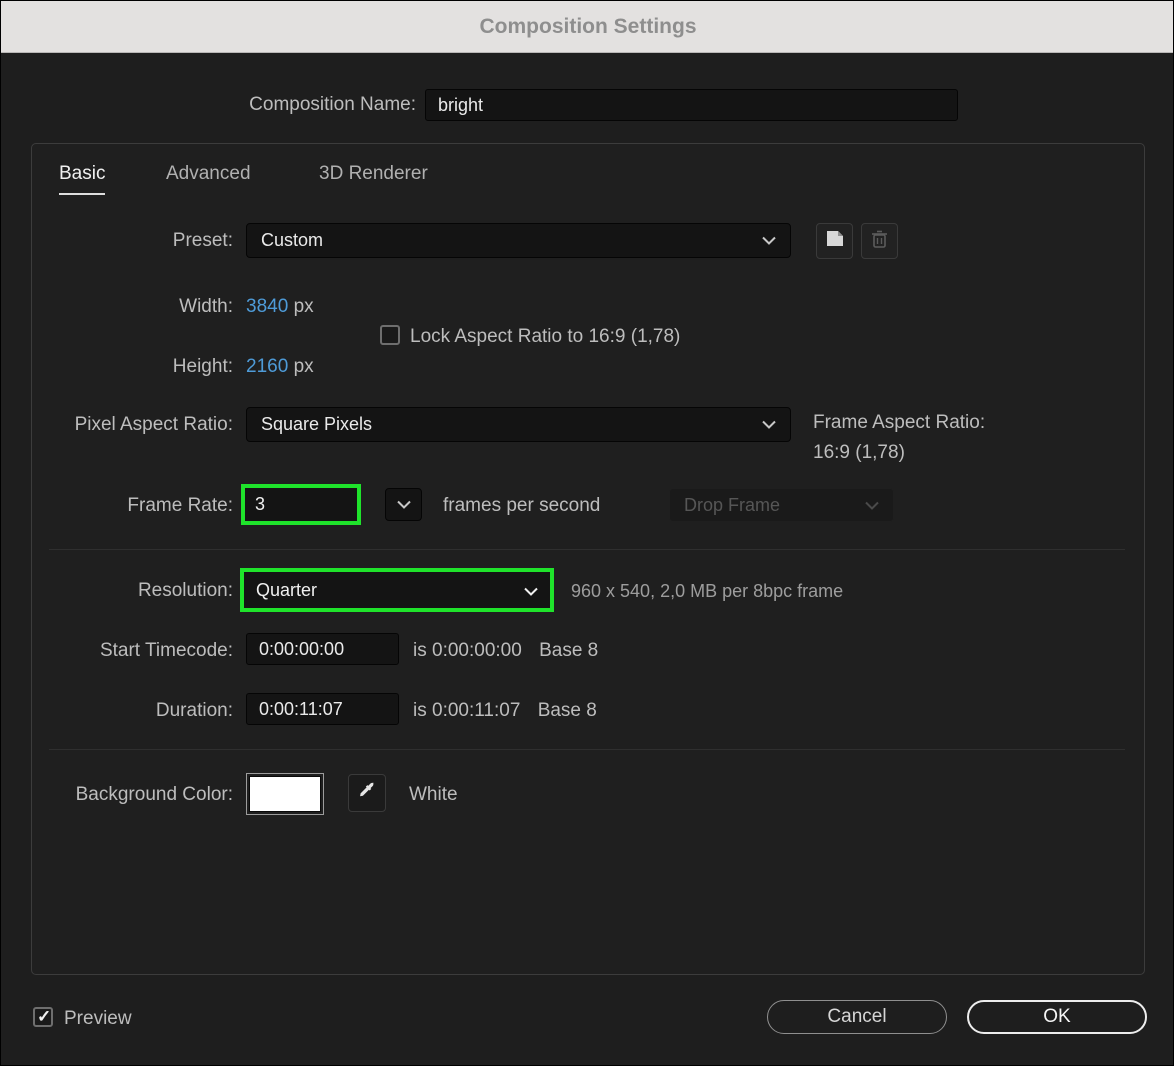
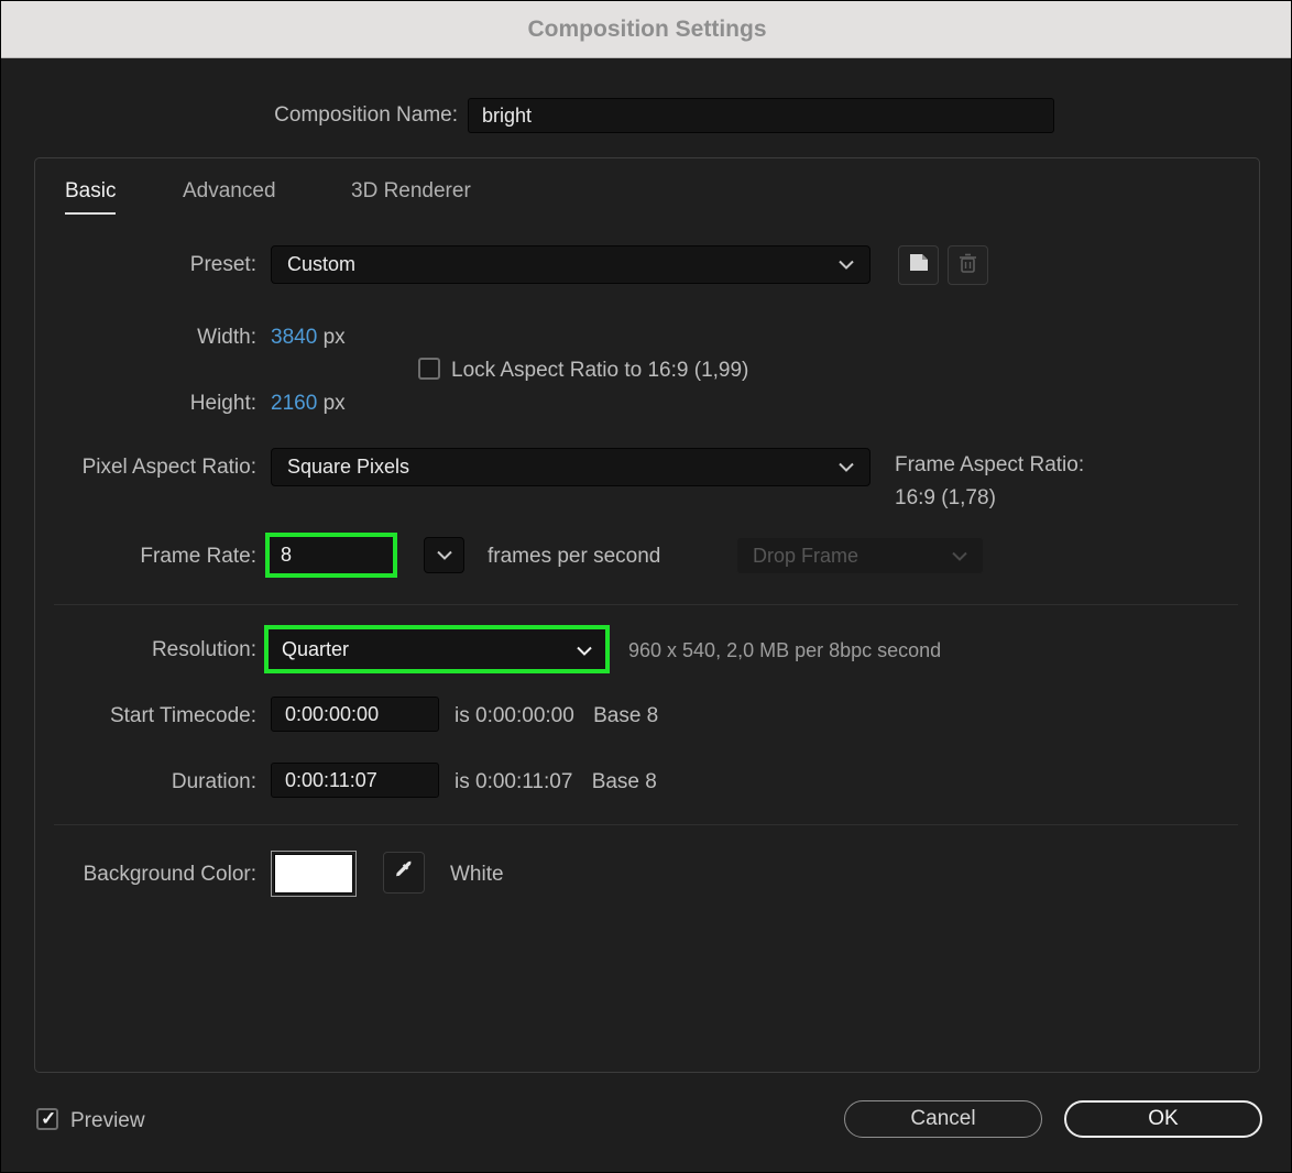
  Composition Settings
  Composition Name:
  bright
  Basic
  Advanced
  3D Renderer
  Preset:
  Custom
  Width:
  3840 px
- Lock Aspect Ratio to 16:9 (1,78)
+ Lock Aspect Ratio to 16:9 (1,99)
  Height:
  2160 px
  Pixel Aspect Ratio:
  Square Pixels
  Frame Aspect Ratio:
  16:9 (1,78)
  Frame Rate:
- 3
+ 8
  frames per second
  Drop Frame
  Resolution:
  Quarter
- 960 x 540, 2,0 MB per 8bpc frame
+ 960 x 540, 2,0 MB per 8bpc second
  Start Timecode:
  0:00:00:00
  is 0:00:00:00 Base 8
  Duration:
  0:00:11:07
  is 0:00:11:07 Base 8
  Background Color:
  White
  Preview
  Cancel
  OK
